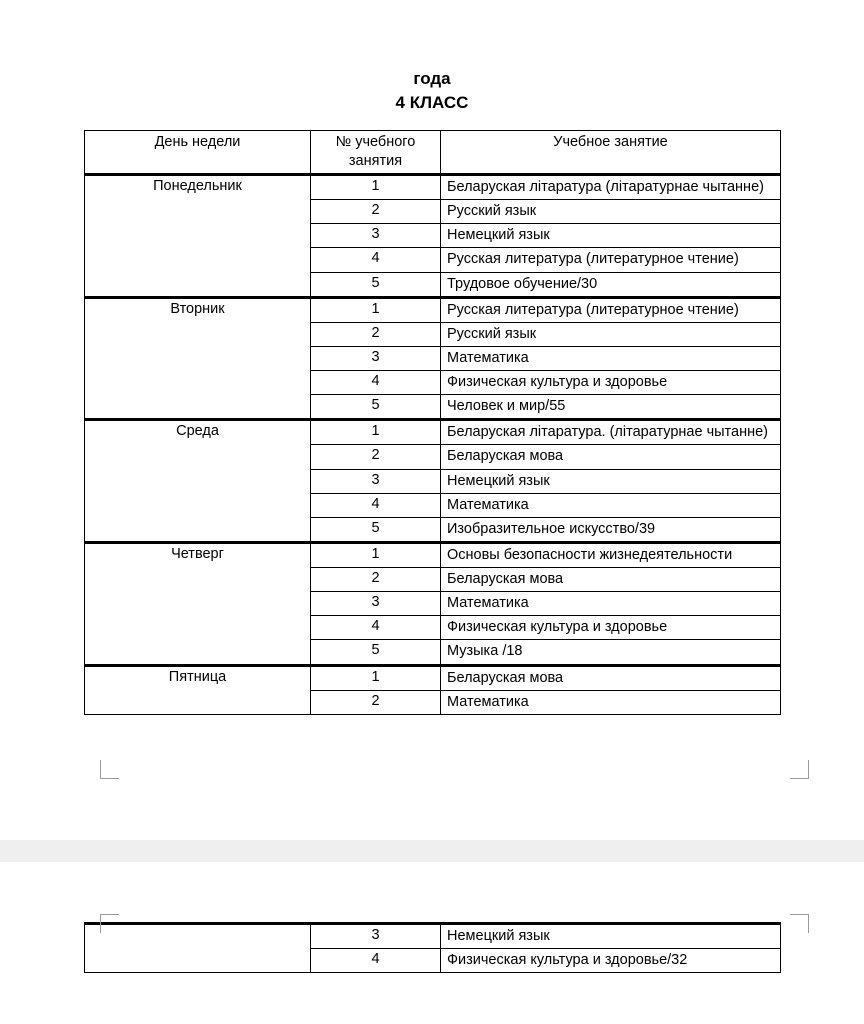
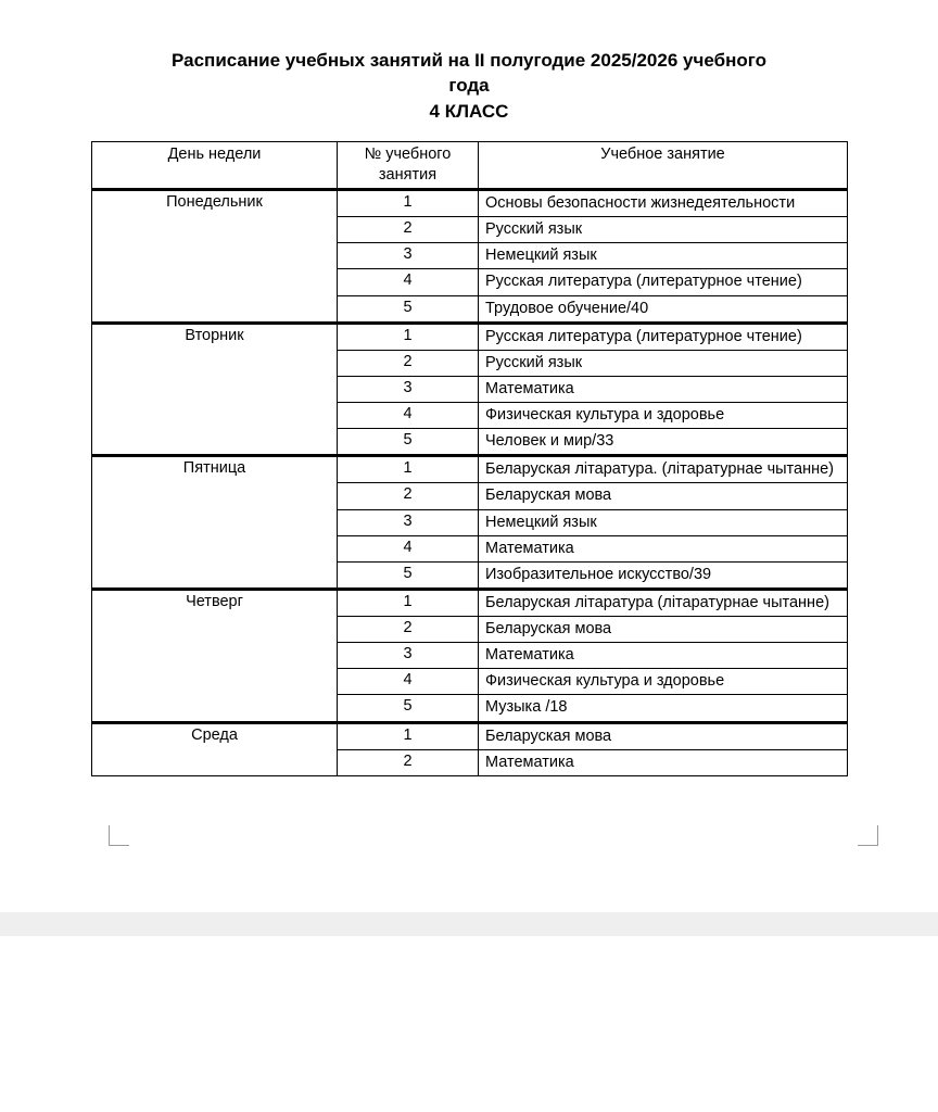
+ Расписание учебных занятий на II полугодие 2025/2026 учебного
  года
  4 КЛАСС
  День недели	№ учебного занятия	Учебное занятие
- Понедельник	1	Беларуская літаратура (літаратурнае чытанне)
+ Понедельник	1	Основы безопасности жизнедеятельности
  2	Русский язык
  3	Немецкий язык
  4	Русская литература (литературное чтение)
- 5	Трудовое обучение/30
+ 5	Трудовое обучение/40
  Вторник	1	Русская литература (литературное чтение)
  2	Русский язык
  3	Математика
  4	Физическая культура и здоровье
- 5	Человек и мир/55
+ 5	Человек и мир/33
- Среда	1	Беларуская літаратура. (літаратурнае чытанне)
+ Пятница	1	Беларуская літаратура. (літаратурнае чытанне)
  2	Беларуская мова
  3	Немецкий язык
  4	Математика
  5	Изобразительное искусство/39
- Четверг	1	Основы безопасности жизнедеятельности
+ Четверг	1	Беларуская літаратура (літаратурнае чытанне)
  2	Беларуская мова
  3	Математика
  4	Физическая культура и здоровье
  5	Музыка /18
- Пятница	1	Беларуская мова
+ Среда	1	Беларуская мова
  2	Математика
- 	3	Немецкий язык
- 4	Физическая культура и здоровье/32
